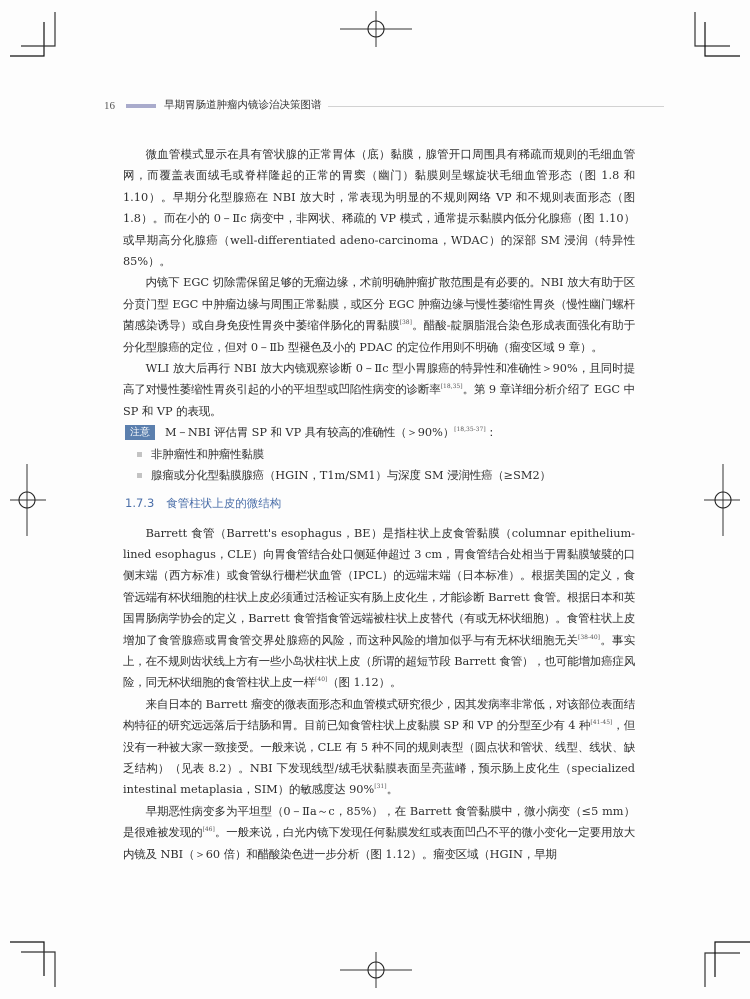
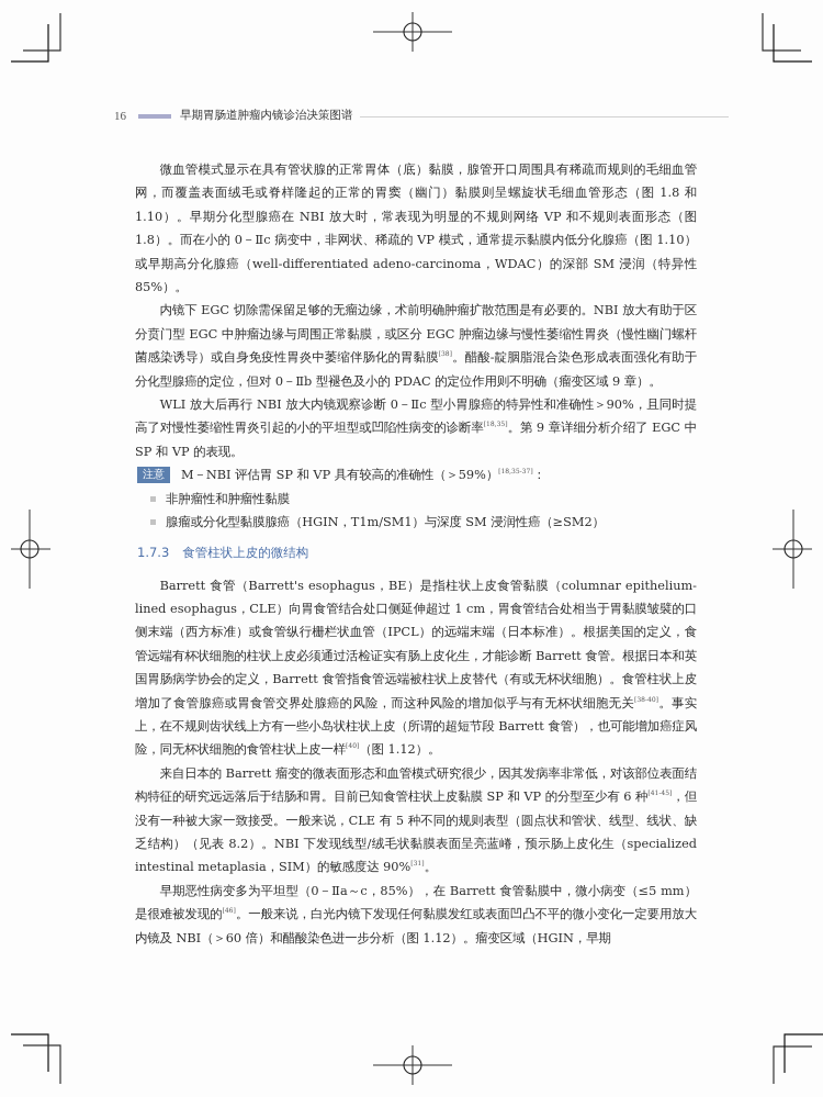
  16
  早期胃肠道肿瘤内镜诊治决策图谱
  微血管模式显示在具有管状腺的正常胃体（底）黏膜，腺管开口周围具有稀疏而规则的毛细血管网，而覆盖表面绒毛或脊样隆起的正常的胃窦（幽门）黏膜则呈螺旋状毛细血管形态（图 1.8 和 1.10）。早期分化型腺癌在 NBI 放大时，常表现为明显的不规则网络 VP 和不规则表面形态（图 1.8）。而在小的 0－Ⅱc 病变中，非网状、稀疏的 VP 模式，通常提示黏膜内低分化腺癌（图 1.10）或早期高分化腺癌（well-differentiated adeno-carcinoma，WDAC）的深部 SM 浸润（特异性 85%）。
  内镜下 EGC 切除需保留足够的无瘤边缘，术前明确肿瘤扩散范围是有必要的。NBI 放大有助于区分贲门型 EGC 中肿瘤边缘与周围正常黏膜，或区分 EGC 肿瘤边缘与慢性萎缩性胃炎（慢性幽门螺杆菌感染诱导）或自身免疫性胃炎中萎缩伴肠化的胃黏膜 。醋酸-靛胭脂混合染色形成表面强化有助于分化型腺癌的定位，但对 0－Ⅱb 型褪色及小的 PDAC 的定位作用则不明确（瘤变区域 9 章）。
  WLI 放大后再行 NBI 放大内镜观察诊断 0－Ⅱc 型小胃腺癌的特异性和准确性＞90%，且同时提高了对慢性萎缩性胃炎引起的小的平坦型或凹陷性病变的诊断率 。第 9 章详细分析介绍了 EGC 中 SP 和 VP 的表现。
  注意
- M－NBI 评估胃 SP 和 VP 具有较高的准确性（＞90%） ：
+ M－NBI 评估胃 SP 和 VP 具有较高的准确性（＞59%） ：
  非肿瘤性和肿瘤性黏膜
  腺瘤或分化型黏膜腺癌（HGIN，T1m/SM1）与深度 SM 浸润性癌（≥SM2）
  1.7.3 食管柱状上皮的微结构
- Barrett 食管（Barrett's esophagus，BE）是指柱状上皮食管黏膜（columnar epithelium-lined esophagus，CLE）向胃食管结合处口侧延伸超过 3 cm，胃食管结合处相当于胃黏膜皱襞的口侧末端（西方标准）或食管纵行栅栏状血管（IPCL）的远端末端（日本标准）。根据美国的定义，食管远端有杯状细胞的柱状上皮必须通过活检证实有肠上皮化生，才能诊断 Barrett 食管。根据日本和英国胃肠病学协会的定义，Barrett 食管指食管远端被柱状上皮替代（有或无杯状细胞）。食管柱状上皮增加了食管腺癌或胃食管交界处腺癌的风险，而这种风险的增加似乎与有无杯状细胞无关 。事实上，在不规则齿状线上方有一些小岛状柱状上皮（所谓的超短节段 Barrett 食管），也可能增加癌症风险，同无杯状细胞的食管柱状上皮一样 （图 1.12）。
+ Barrett 食管（Barrett's esophagus，BE）是指柱状上皮食管黏膜（columnar epithelium-lined esophagus，CLE）向胃食管结合处口侧延伸超过 1 cm，胃食管结合处相当于胃黏膜皱襞的口侧末端（西方标准）或食管纵行栅栏状血管（IPCL）的远端末端（日本标准）。根据美国的定义，食管远端有杯状细胞的柱状上皮必须通过活检证实有肠上皮化生，才能诊断 Barrett 食管。根据日本和英国胃肠病学协会的定义，Barrett 食管指食管远端被柱状上皮替代（有或无杯状细胞）。食管柱状上皮增加了食管腺癌或胃食管交界处腺癌的风险，而这种风险的增加似乎与有无杯状细胞无关 。事实上，在不规则齿状线上方有一些小岛状柱状上皮（所谓的超短节段 Barrett 食管），也可能增加癌症风险，同无杯状细胞的食管柱状上皮一样 （图 1.12）。
- 来自日本的 Barrett 瘤变的微表面形态和血管模式研究很少，因其发病率非常低，对该部位表面结构特征的研究远远落后于结肠和胃。目前已知食管柱状上皮黏膜 SP 和 VP 的分型至少有 4 种 ，但没有一种被大家一致接受。一般来说，CLE 有 5 种不同的规则表型（圆点状和管状、线型、线状、缺乏结构）（见表 8.2）。NBI 下发现线型/绒毛状黏膜表面呈亮蓝嵴，预示肠上皮化生（specialized intestinal metaplasia，SIM）的敏感度达 90% 。
+ 来自日本的 Barrett 瘤变的微表面形态和血管模式研究很少，因其发病率非常低，对该部位表面结构特征的研究远远落后于结肠和胃。目前已知食管柱状上皮黏膜 SP 和 VP 的分型至少有 6 种 ，但没有一种被大家一致接受。一般来说，CLE 有 5 种不同的规则表型（圆点状和管状、线型、线状、缺乏结构）（见表 8.2）。NBI 下发现线型/绒毛状黏膜表面呈亮蓝嵴，预示肠上皮化生（specialized intestinal metaplasia，SIM）的敏感度达 90% 。
  早期恶性病变多为平坦型（0－Ⅱa～c，85%），在 Barrett 食管黏膜中，微小病变（≤5 mm）是很难被发现的 。一般来说，白光内镜下发现任何黏膜发红或表面凹凸不平的微小变化一定要用放大内镜及 NBI（＞60 倍）和醋酸染色进一步分析（图 1.12）。瘤变区域（HGIN，早期
